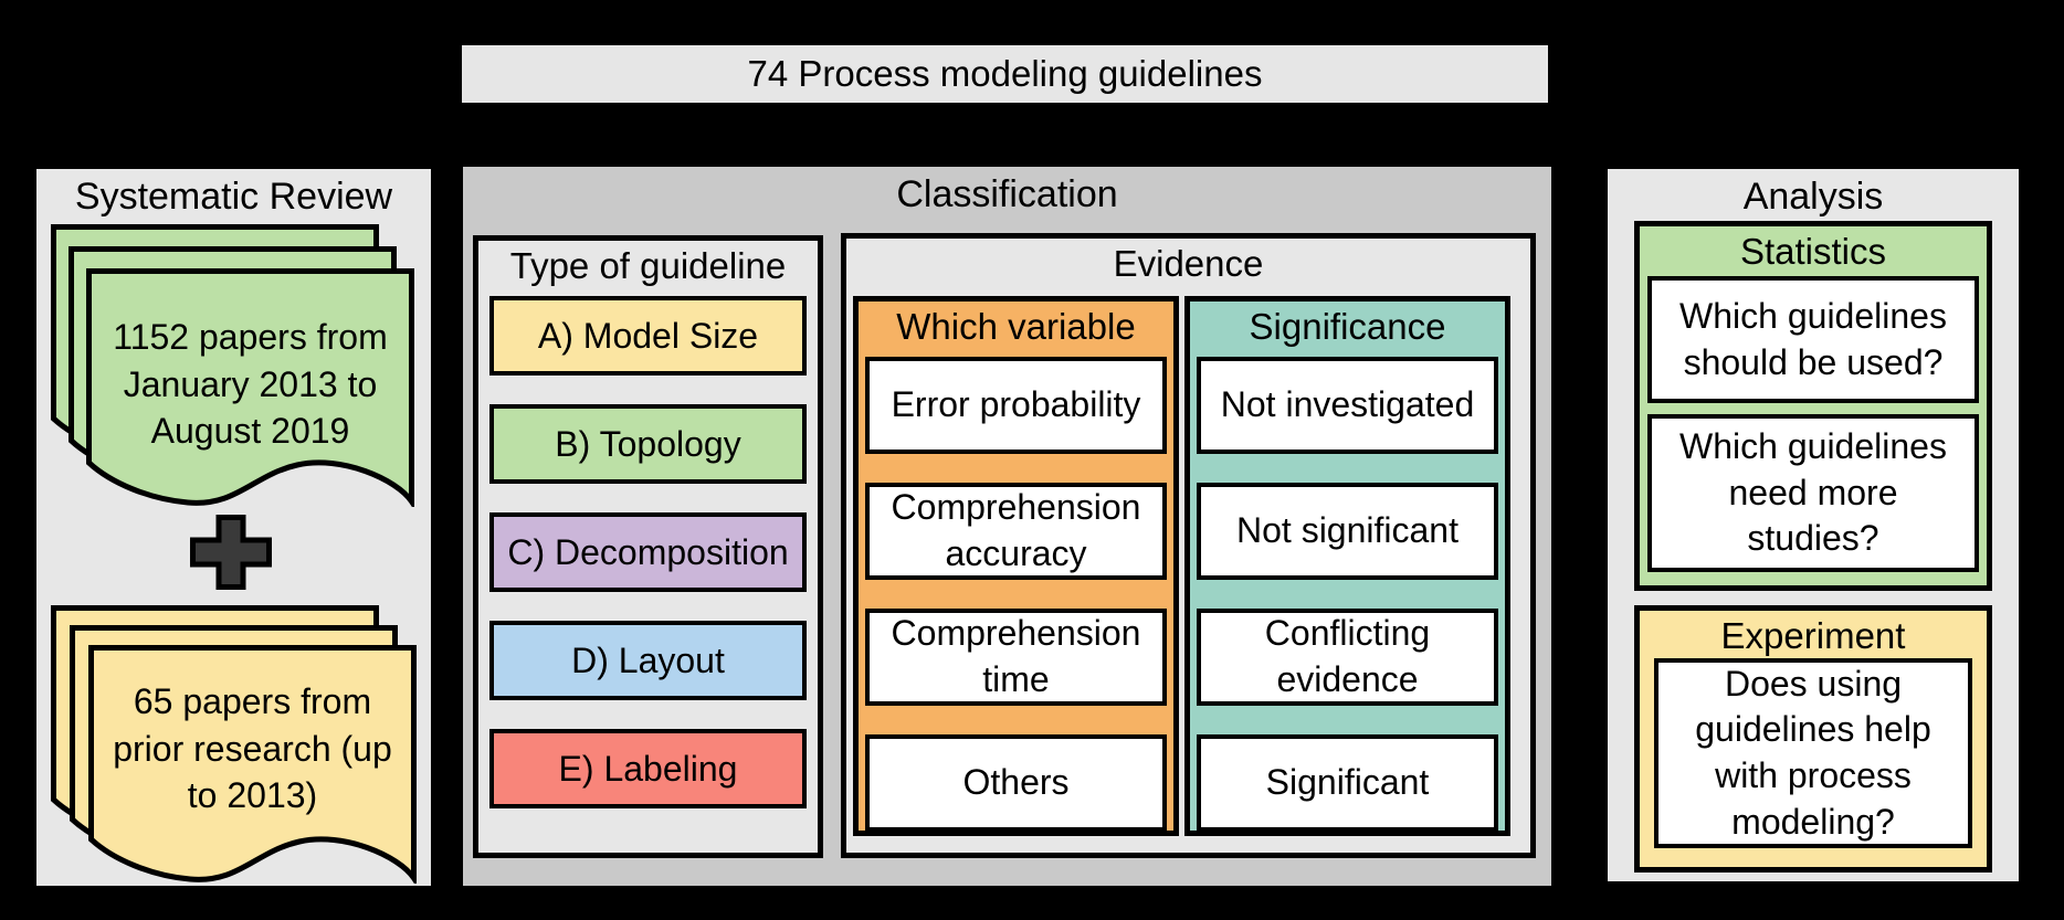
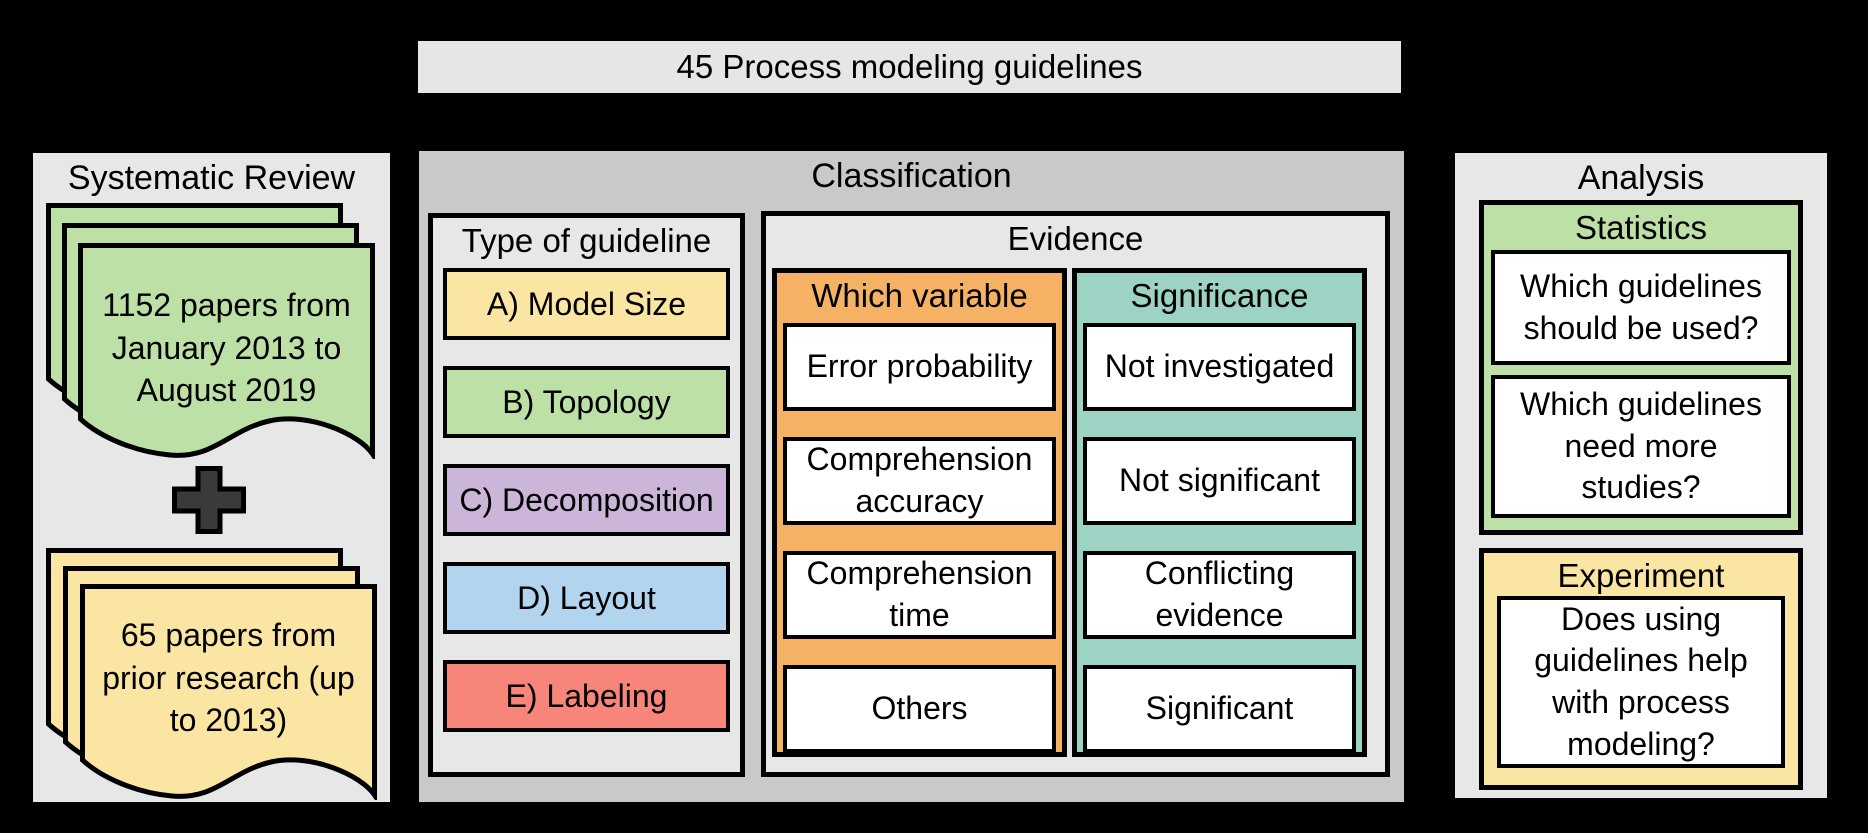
- 74 Process modeling guidelines
+ 45 Process modeling guidelines
  Systematic Review
  1152 papers from
  January 2013 to
  August 2019
  65 papers from
  prior research (up
  to 2013)
  Classification
  Type of guideline
  A) Model Size
  B) Topology
  C) Decomposition
  D) Layout
  E) Labeling
  Evidence
  Which variable
  Error probability
  Comprehension
  accuracy
  Comprehension
  time
  Others
  Significance
  Not investigated
  Not significant
  Conflicting
  evidence
  Significant
  Analysis
  Statistics
  Which guidelines
  should be used?
  Which guidelines
  need more
  studies?
  Experiment
  Does using
  guidelines help
  with process
  modeling?
